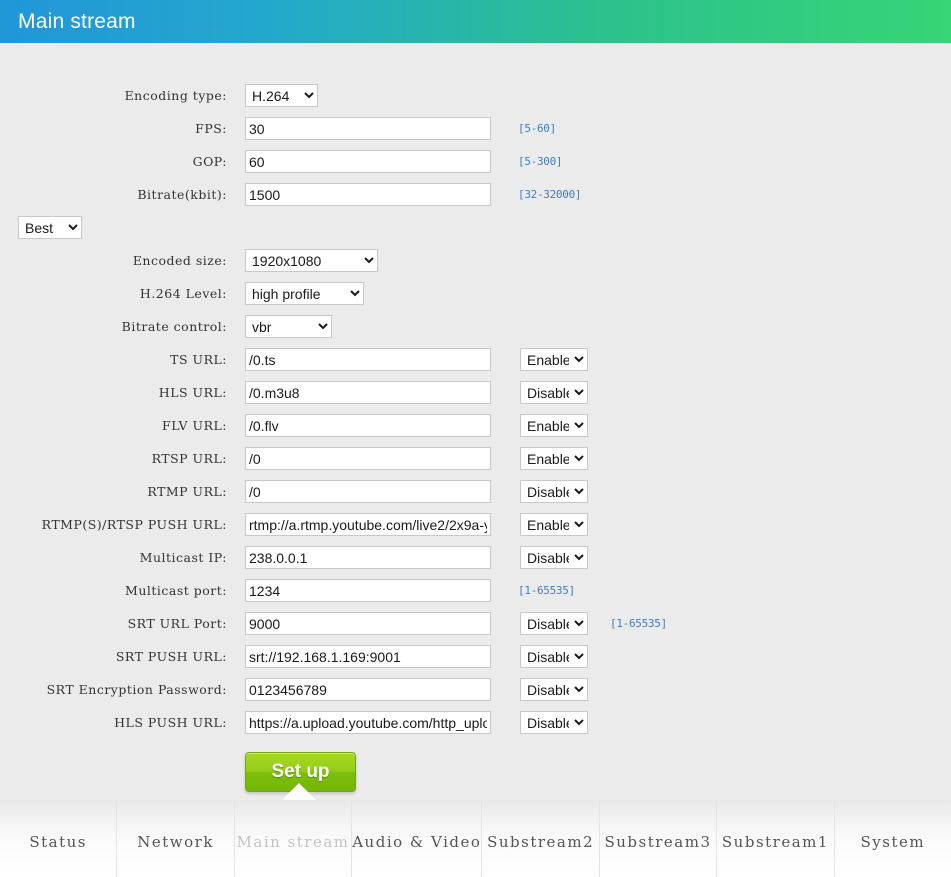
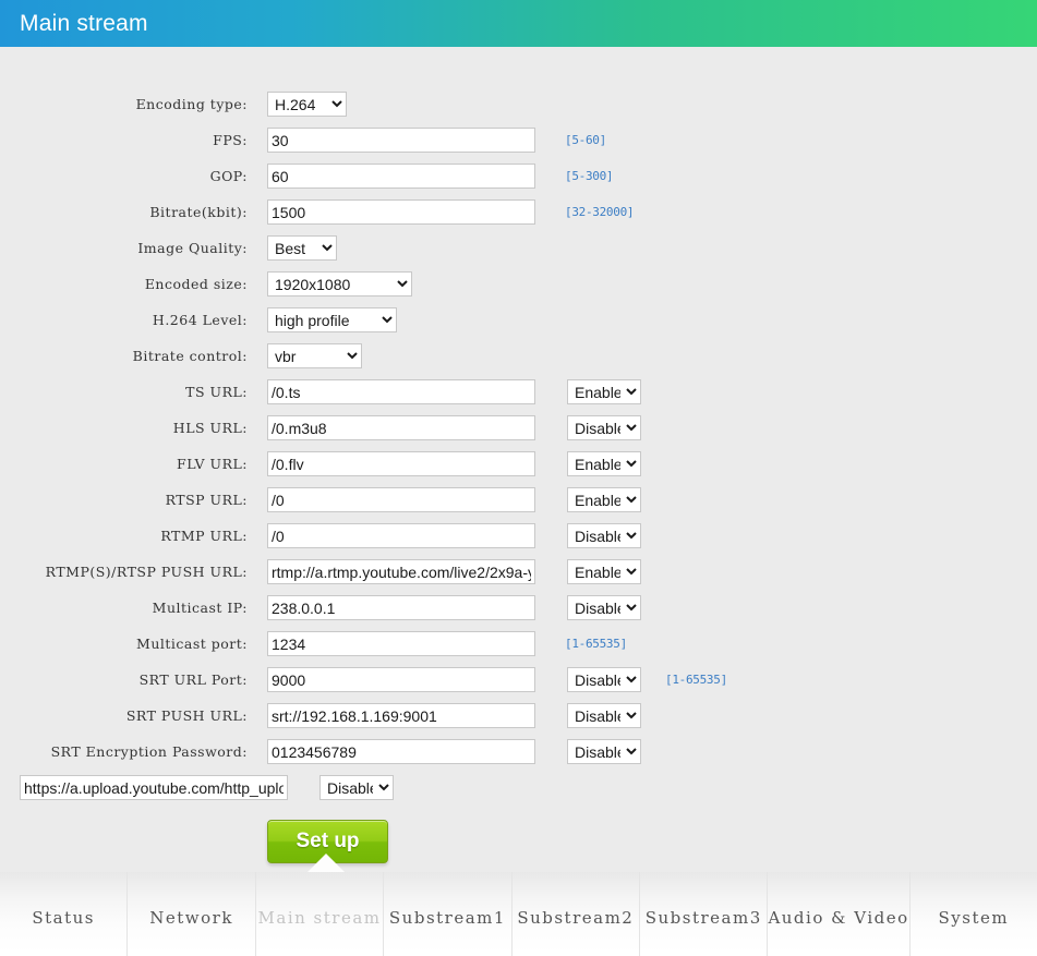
  Main stream
  Encoding type:
  H.264
  FPS:
  30
  [5-60]
  GOP:
  60
  [5-300]
  Bitrate(kbit):
  1500
  [32-32000]
+ Image Quality:
  Best
  Encoded size:
  1920x1080
  H.264 Level:
  high profile
  Bitrate control:
  vbr
  TS URL:
  /0.ts
  Enable
  HLS URL:
  /0.m3u8
  Disabl
  FLV URL:
  /0.flv
  Enable
  RTSP URL:
  /0
  Enable
  RTMP URL:
  /0
  Disabl
  RTMP(S)/RTSP PUSH URL:
  rtmp://a.rtmp.youtube.com/live2/2x9a-
  Enable
  Multicast IP:
  238.0.0.1
  Disabl
  Multicast port:
  1234
  [1-65535]
  SRT URL Port:
  9000
  Disabl
  [1-65535]
  SRT PUSH URL:
  srt://192.168.1.169:9001
  Disabl
  SRT Encryption Password:
  0123456789
  Disabl
- HLS PUSH URL:
  https://a.upload.youtube.com/http_uplo
  Disabl
  Set up
  Status
  Network
  Main stream
- Audio & Video
+ Substream1
  Substream2
  Substream3
- Substream1
+ Audio & Video
  System
